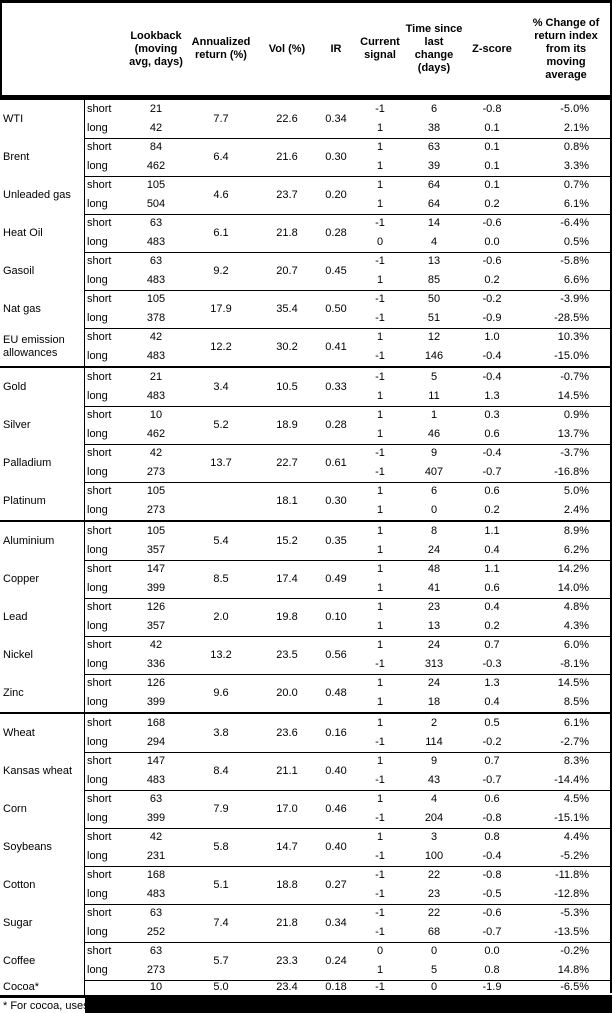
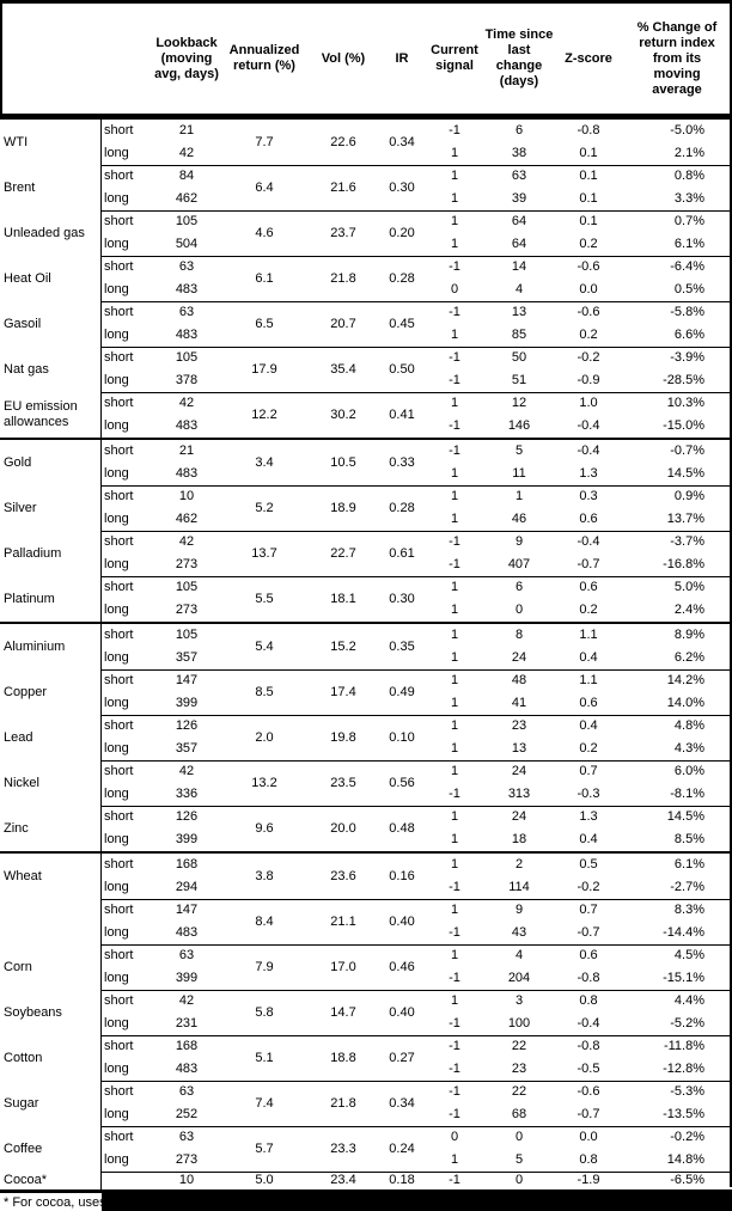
  Lookback
  (moving
  avg, days)
  Annualized
  return (%)
  Vol (%)
  IR
  Current
  signal
  Time since
  last change
  (days)
  Z-score
  % Change of
  return index
  from its
  moving
  average
  WTI
  7.7
  22.6
  0.34
  short
  21
  -1
  6
  -0.8
  -5.0%
  long
  42
  1
  38
  0.1
  2.1%
  Brent
  6.4
  21.6
  0.30
  short
  84
  1
  63
  0.1
  0.8%
  long
  462
  1
  39
  0.1
  3.3%
  Unleaded gas
  4.6
  23.7
  0.20
  short
  105
  1
  64
  0.1
  0.7%
  long
  504
  1
  64
  0.2
  6.1%
  Heat Oil
  6.1
  21.8
  0.28
  short
  63
  -1
  14
  -0.6
  -6.4%
  long
  483
  0
  4
  0.0
  0.5%
  Gasoil
- 9.2
+ 6.5
  20.7
  0.45
  short
  63
  -1
  13
  -0.6
  -5.8%
  long
  483
  1
  85
  0.2
  6.6%
  Nat gas
  17.9
  35.4
  0.50
  short
  105
  -1
  50
  -0.2
  -3.9%
  long
  378
  -1
  51
  -0.9
  -28.5%
  EU emission allowances
  12.2
  30.2
  0.41
  short
  42
  1
  12
  1.0
  10.3%
  long
  483
  -1
  146
  -0.4
  -15.0%
  Gold
  3.4
  10.5
  0.33
  short
  21
  -1
  5
  -0.4
  -0.7%
  long
  483
  1
  11
  1.3
  14.5%
  Silver
  5.2
  18.9
  0.28
  short
  10
  1
  1
  0.3
  0.9%
  long
  462
  1
  46
  0.6
  13.7%
  Palladium
  13.7
  22.7
  0.61
  short
  42
  -1
  9
  -0.4
  -3.7%
  long
  273
  -1
  407
  -0.7
  -16.8%
  Platinum
+ 5.5
  18.1
  0.30
  short
  105
  1
  6
  0.6
  5.0%
  long
  273
  1
  0
  0.2
  2.4%
  Aluminium
  5.4
  15.2
  0.35
  short
  105
  1
  8
  1.1
  8.9%
  long
  357
  1
  24
  0.4
  6.2%
  Copper
  8.5
  17.4
  0.49
  short
  147
  1
  48
  1.1
  14.2%
  long
  399
  1
  41
  0.6
  14.0%
  Lead
  2.0
  19.8
  0.10
  short
  126
  1
  23
  0.4
  4.8%
  long
  357
  1
  13
  0.2
  4.3%
  Nickel
  13.2
  23.5
  0.56
  short
  42
  1
  24
  0.7
  6.0%
  long
  336
  -1
  313
  -0.3
  -8.1%
  Zinc
  9.6
  20.0
  0.48
  short
  126
  1
  24
  1.3
  14.5%
  long
  399
  1
  18
  0.4
  8.5%
  Wheat
  3.8
  23.6
  0.16
  short
  168
  1
  2
  0.5
  6.1%
  long
  294
  -1
  114
  -0.2
  -2.7%
- Kansas wheat
  8.4
  21.1
  0.40
  short
  147
  1
  9
  0.7
  8.3%
  long
  483
  -1
  43
  -0.7
  -14.4%
  Corn
  7.9
  17.0
  0.46
  short
  63
  1
  4
  0.6
  4.5%
  long
  399
  -1
  204
  -0.8
  -15.1%
  Soybeans
  5.8
  14.7
  0.40
  short
  42
  1
  3
  0.8
  4.4%
  long
  231
  -1
  100
  -0.4
  -5.2%
  Cotton
  5.1
  18.8
  0.27
  short
  168
  -1
  22
  -0.8
  -11.8%
  long
  483
  -1
  23
  -0.5
  -12.8%
  Sugar
  7.4
  21.8
  0.34
  short
  63
  -1
  22
  -0.6
  -5.3%
  long
  252
  -1
  68
  -0.7
  -13.5%
  Coffee
  5.7
  23.3
  0.24
  short
  63
  0
  0
  0.0
  -0.2%
  long
  273
  1
  5
  0.8
  14.8%
  Cocoa*
  5.0
  23.4
  0.18
  10
  -1
  0
  -1.9
  -6.5%
  * For cocoa, use
